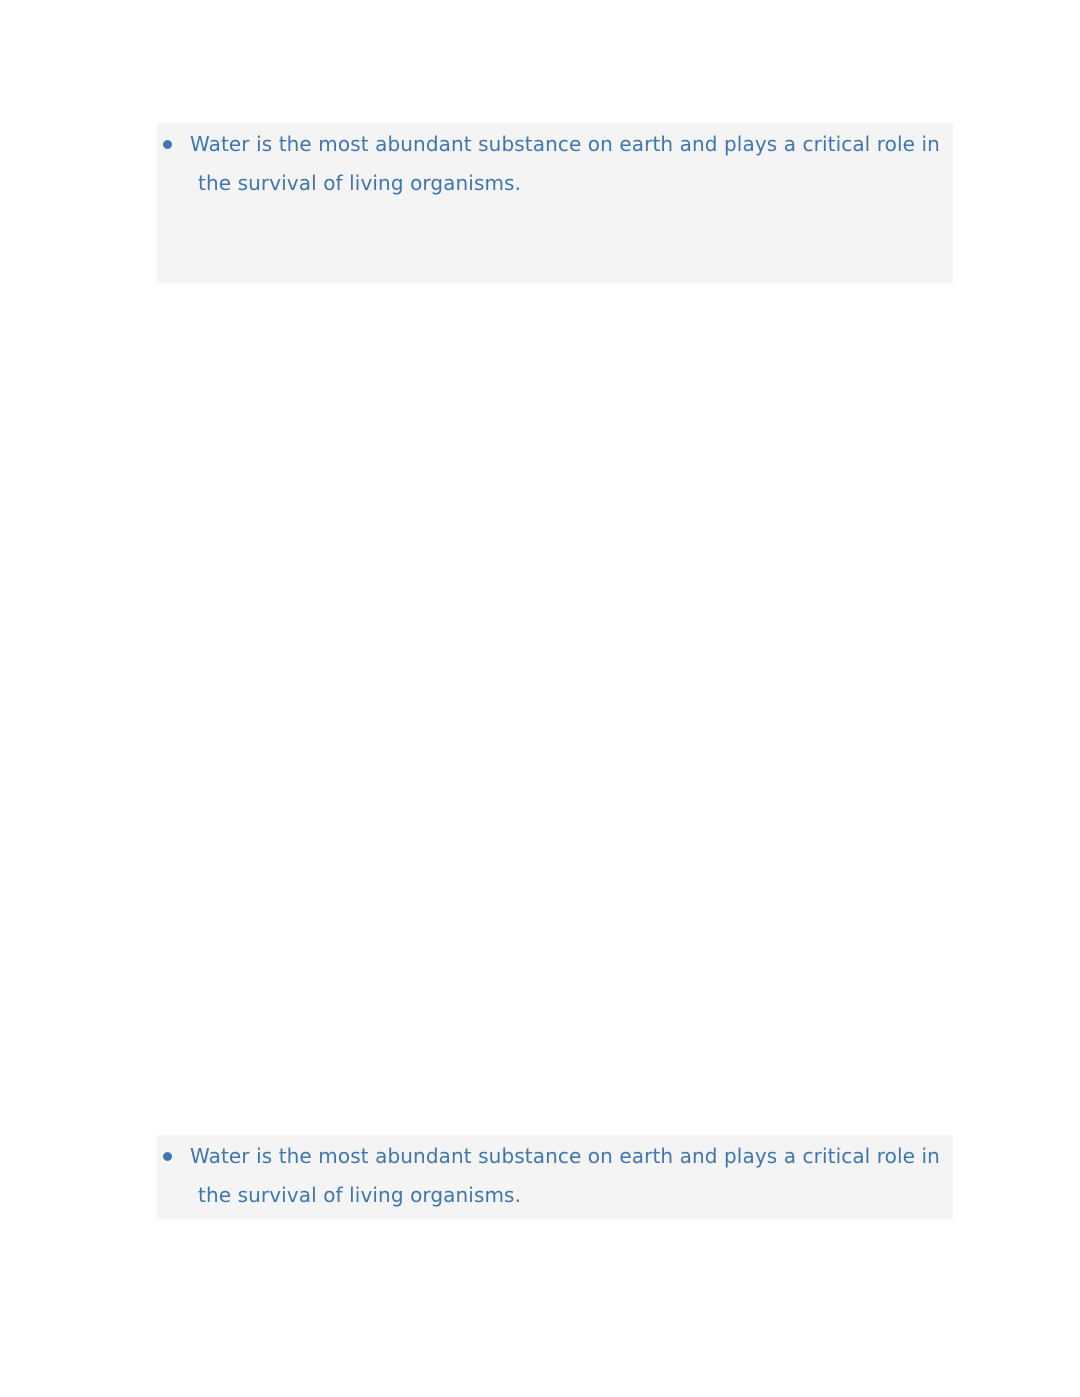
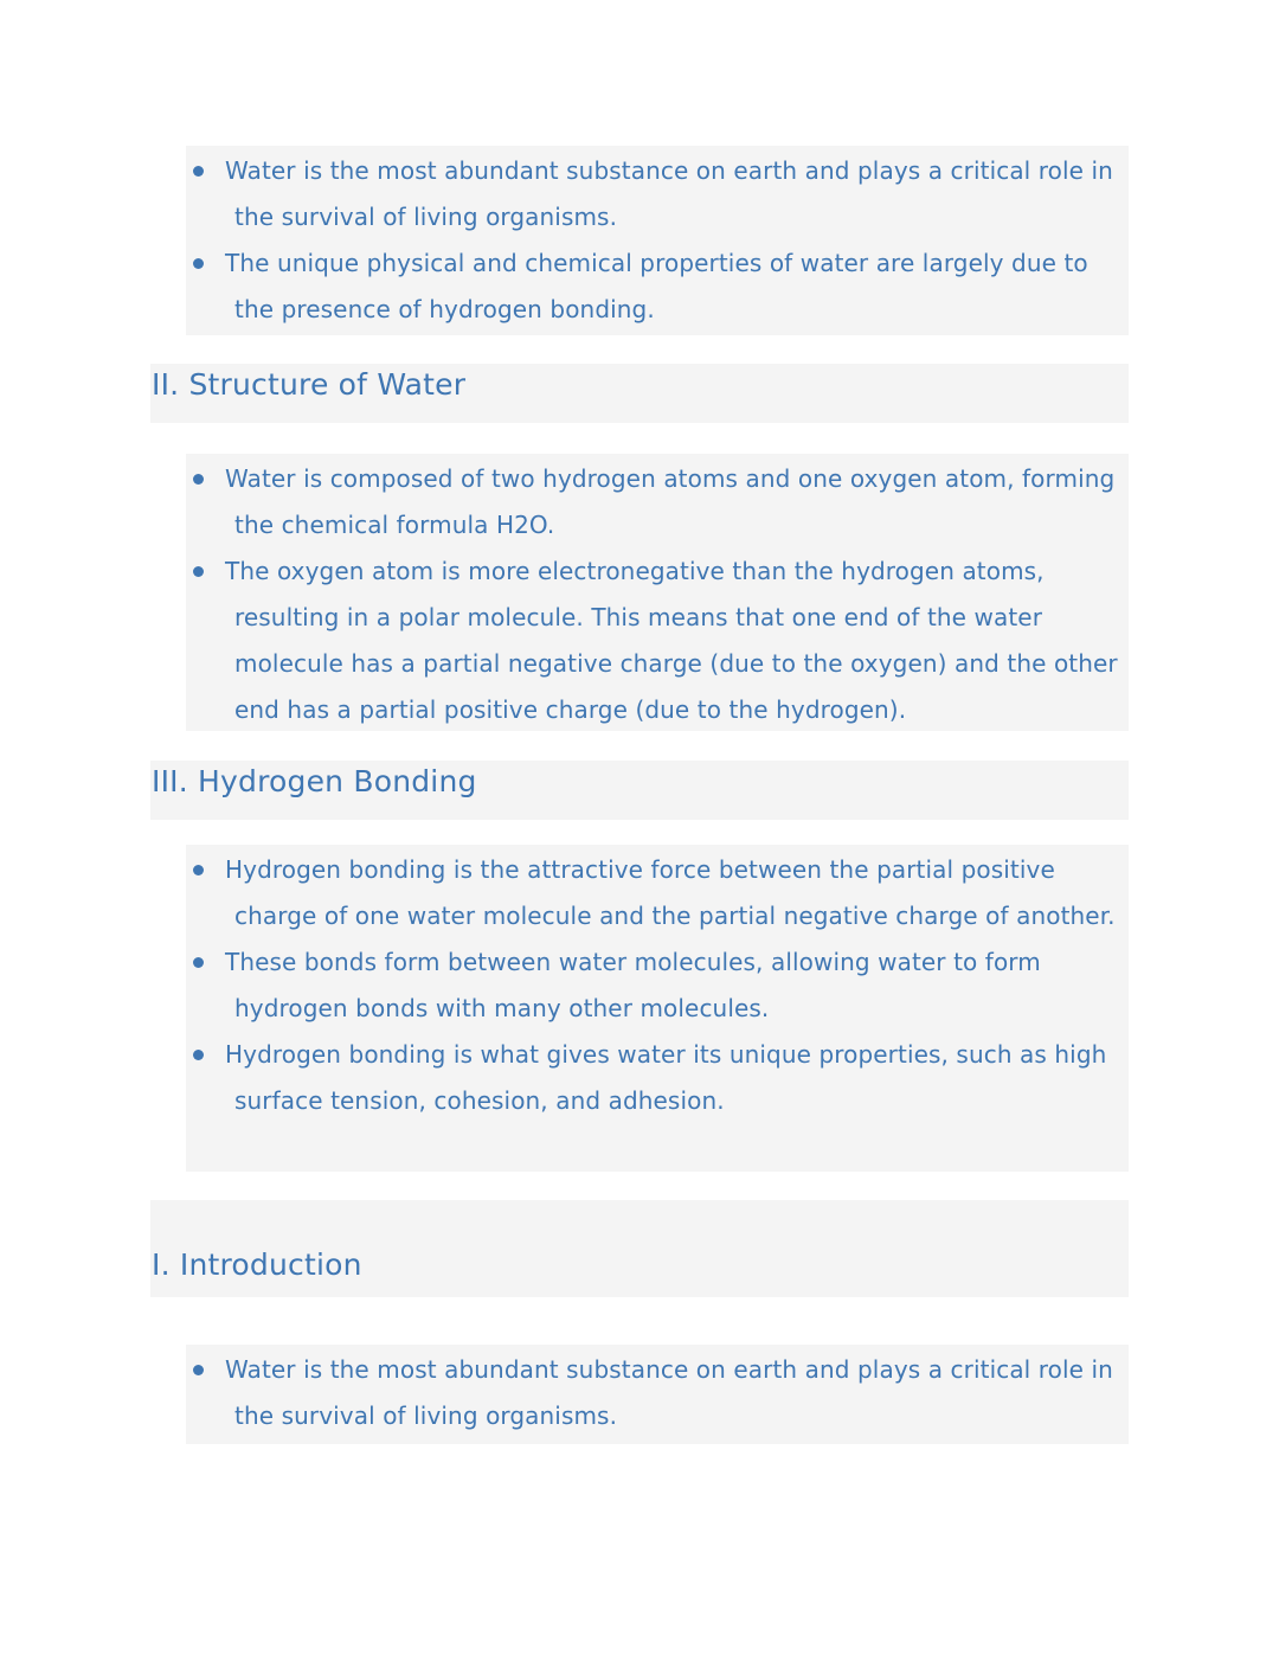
  Water is the most abundant substance on earth and plays a critical role in the survival of living organisms.
+ The unique physical and chemical properties of water are largely due to the presence of hydrogen bonding.
+ II. Structure of Water
+ Water is composed of two hydrogen atoms and one oxygen atom, forming the chemical formula H2O.
+ The oxygen atom is more electronegative than the hydrogen atoms, resulting in a polar molecule. This means that one end of the water molecule has a partial negative charge (due to the oxygen) and the other end has a partial positive charge (due to the hydrogen).
+ III. Hydrogen Bonding
+ Hydrogen bonding is the attractive force between the partial positive charge of one water molecule and the partial negative charge of another.
+ These bonds form between water molecules, allowing water to form hydrogen bonds with many other molecules.
+ Hydrogen bonding is what gives water its unique properties, such as high surface tension, cohesion, and adhesion.
+ I. Introduction
  Water is the most abundant substance on earth and plays a critical role in the survival of living organisms.
